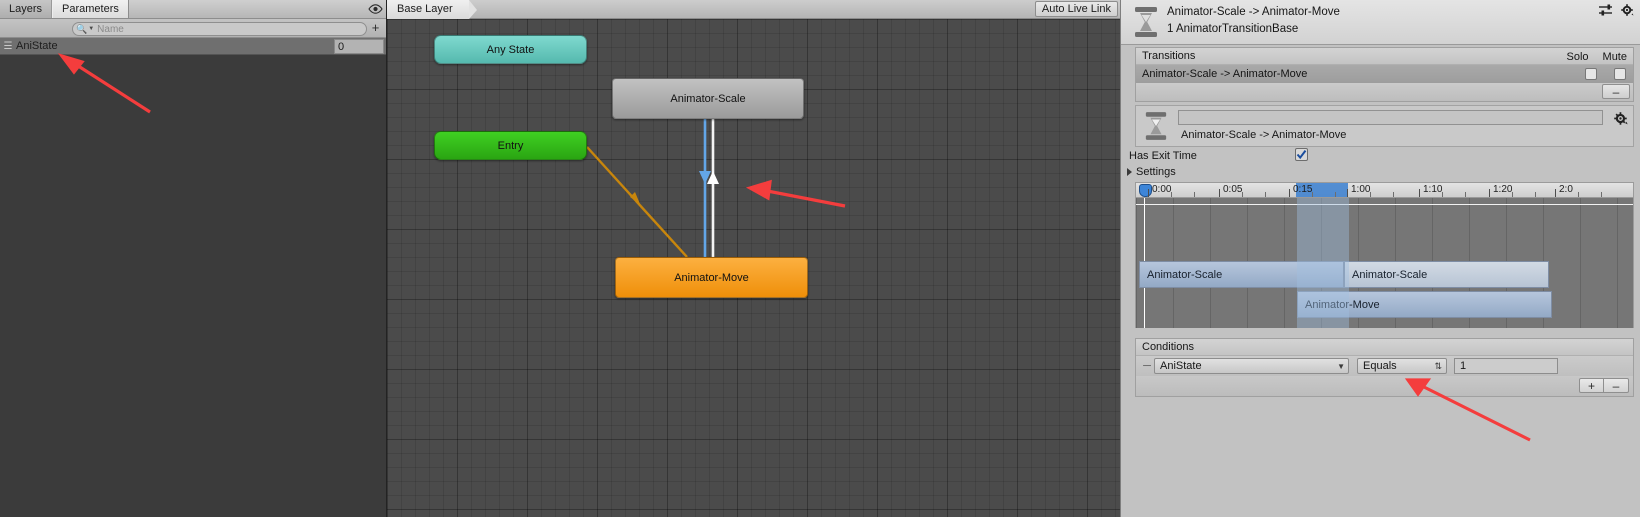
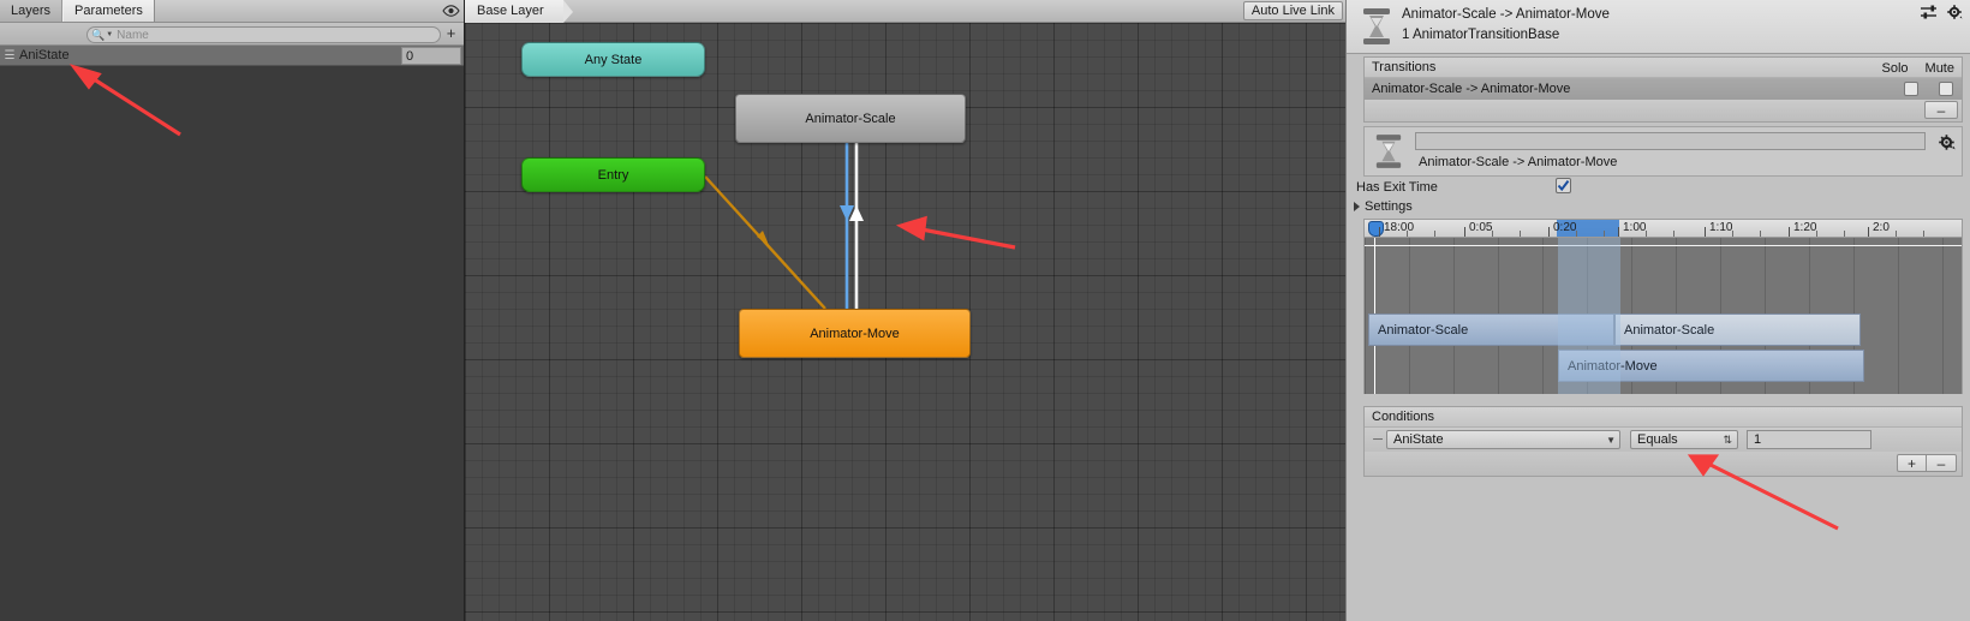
  Layers
  Parameters
  🔍
  Name
  +
  ☰
  AniState
  0
  Base Layer
  Auto Live Link
  Any State
  Entry
  Animator-Scale
  Animator-Move
  Animator-Scale -> Animator-Move
  1 AnimatorTransitionBase
  Transitions
  Solo
  Mute
  Animator-Scale -> Animator-Move
  –
  Animator-Scale -> Animator-Move
  Has Exit Time
  Settings
- 0:00
+ 18:00
  0:05
- 0:15
+ 0:20
  1:00
  1:10
  1:20
  2:0
  Animator-Scale
  Animator-Scale
  Animator-Move
  Conditions
  ─
  AniState
  ▼
  Equals
  ⇅
  1
  +
  –
